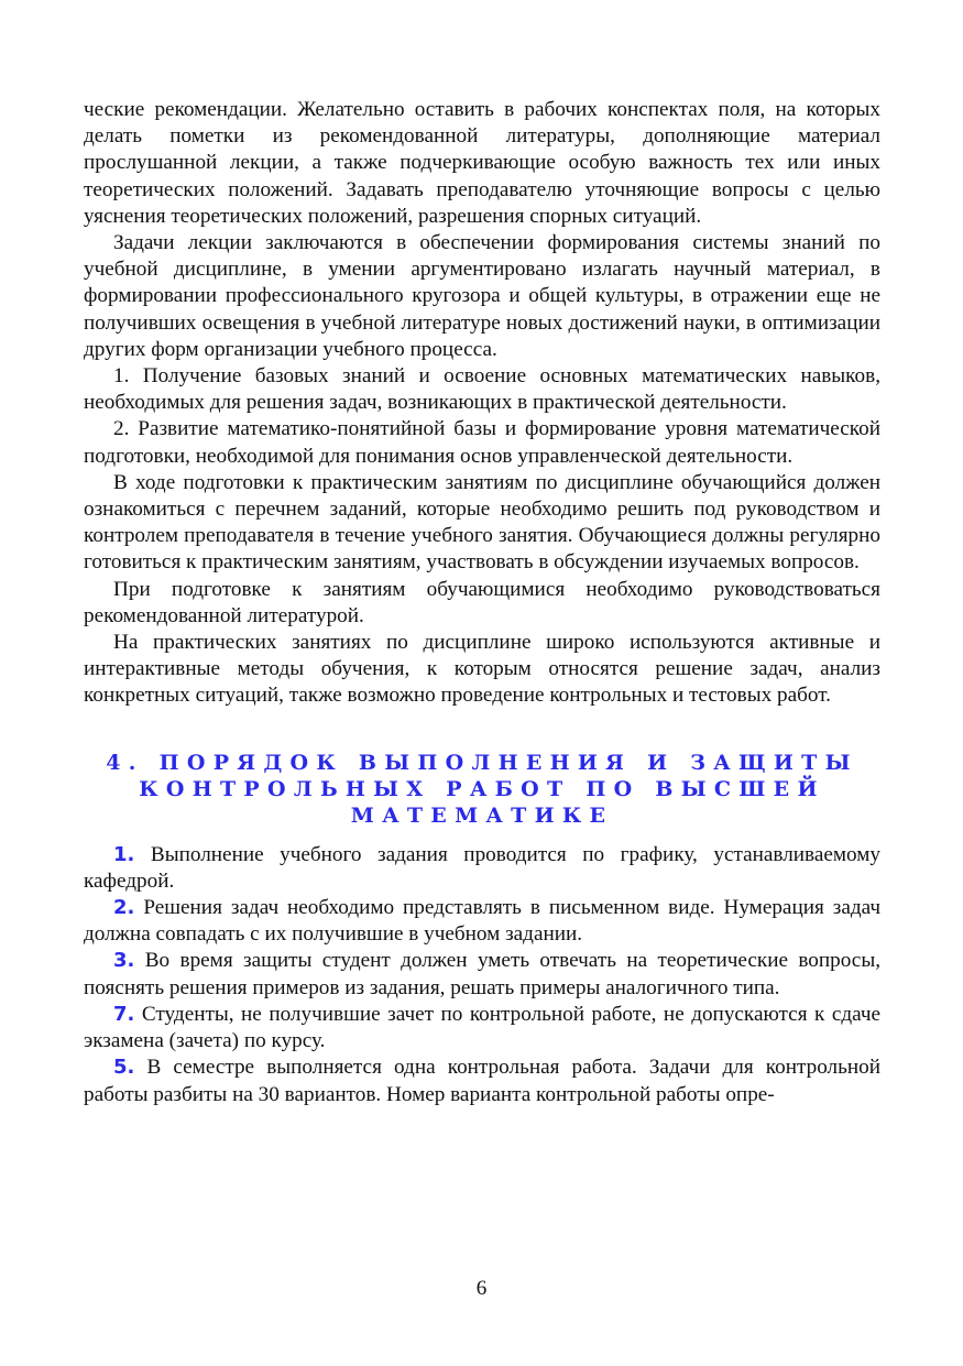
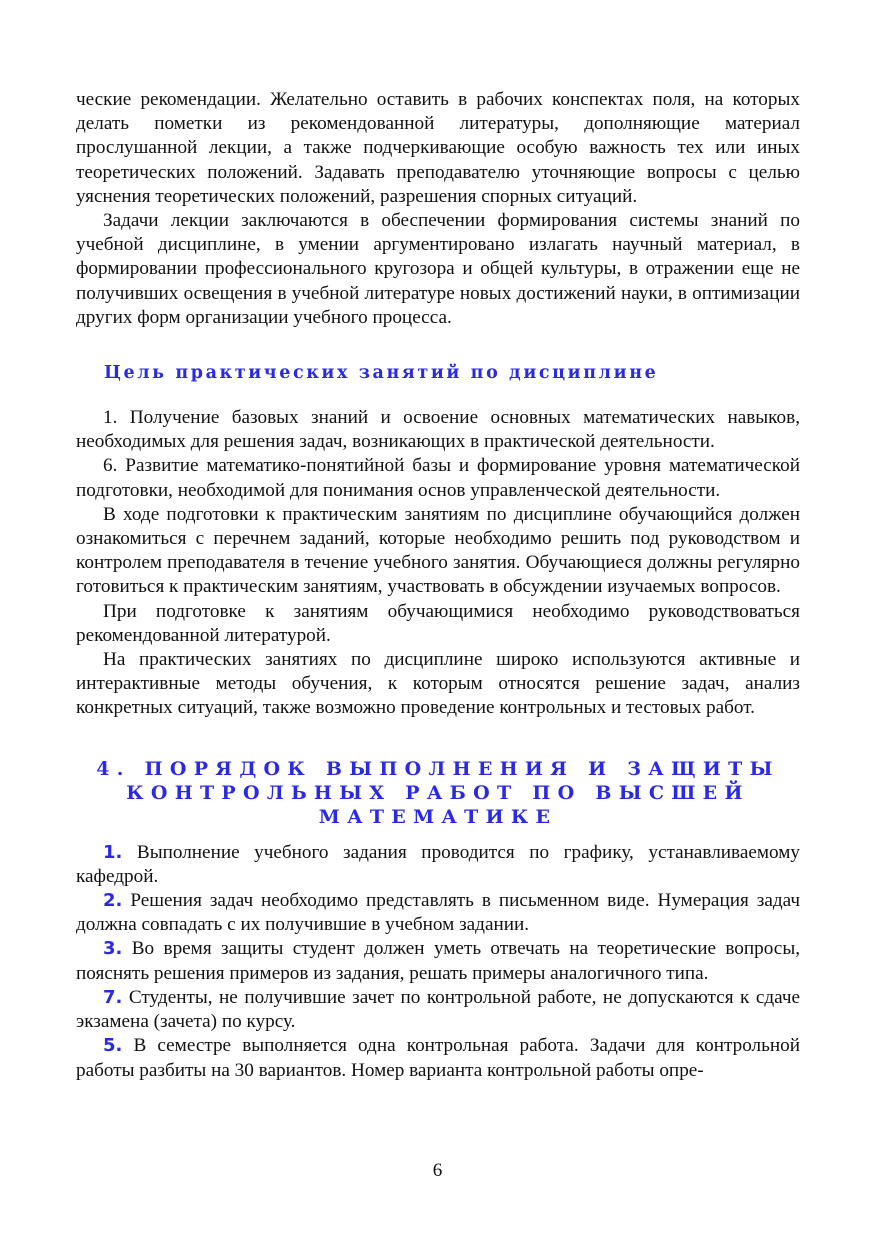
  ческие рекомендации. Желательно оставить в рабочих конспектах поля, на которых делать пометки из рекомендованной литературы, дополняющие материал прослушанной лекции, а также подчеркивающие особую важность тех или иных теоретических положений. Задавать преподавателю уточняющие вопросы с целью уяснения теоретических положений, разрешения спорных ситуаций.
  Задачи лекции заключаются в обеспечении формирования системы знаний по учебной дисциплине, в умении аргументировано излагать научный материал, в формировании профессионального кругозора и общей культуры, в отражении еще не получивших освещения в учебной литературе новых достижений науки, в оптимизации других форм организации учебного процесса.
+ Цель практических занятий по дисциплине
  1. Получение базовых знаний и освоение основных математических навыков, необходимых для решения задач, возникающих в практической деятельности.
- 2. Развитие математико-понятийной базы и формирование уровня математической подготовки, необходимой для понимания основ управленческой деятельности.
+ 6. Развитие математико-понятийной базы и формирование уровня математической подготовки, необходимой для понимания основ управленческой деятельности.
  В ходе подготовки к практическим занятиям по дисциплине обучающийся должен ознакомиться с перечнем заданий, которые необходимо решить под руководством и контролем преподавателя в течение учебного занятия. Обучающиеся должны регулярно готовиться к практическим занятиям, участвовать в обсуждении изучаемых вопросов.
  При подготовке к занятиям обучающимися необходимо руководствоваться рекомендованной литературой.
  На практических занятиях по дисциплине широко используются активные и интерактивные методы обучения, к которым относятся решение задач, анализ конкретных ситуаций, также возможно проведение контрольных и тестовых работ.
  4. ПОРЯДОК ВЫПОЛНЕНИЯ И ЗАЩИТЫ
  КОНТРОЛЬНЫХ РАБОТ ПО ВЫСШЕЙ
  МАТЕМАТИКЕ
  1. Выполнение учебного задания проводится по графику, устанавливаемому кафедрой.
  2. Решения задач необходимо представлять в письменном виде. Нумерация задач должна совпадать с их получившие в учебном задании.
  3. Во время защиты студент должен уметь отвечать на теоретические вопросы, пояснять решения примеров из задания, решать примеры аналогичного типа.
  7. Студенты, не получившие зачет по контрольной работе, не допускаются к сдаче экзамена (зачета) по курсу.
  5. В семестре выполняется одна контрольная работа. Задачи для контрольной работы разбиты на 30 вариантов. Номер варианта контрольной работы опре-
  6
